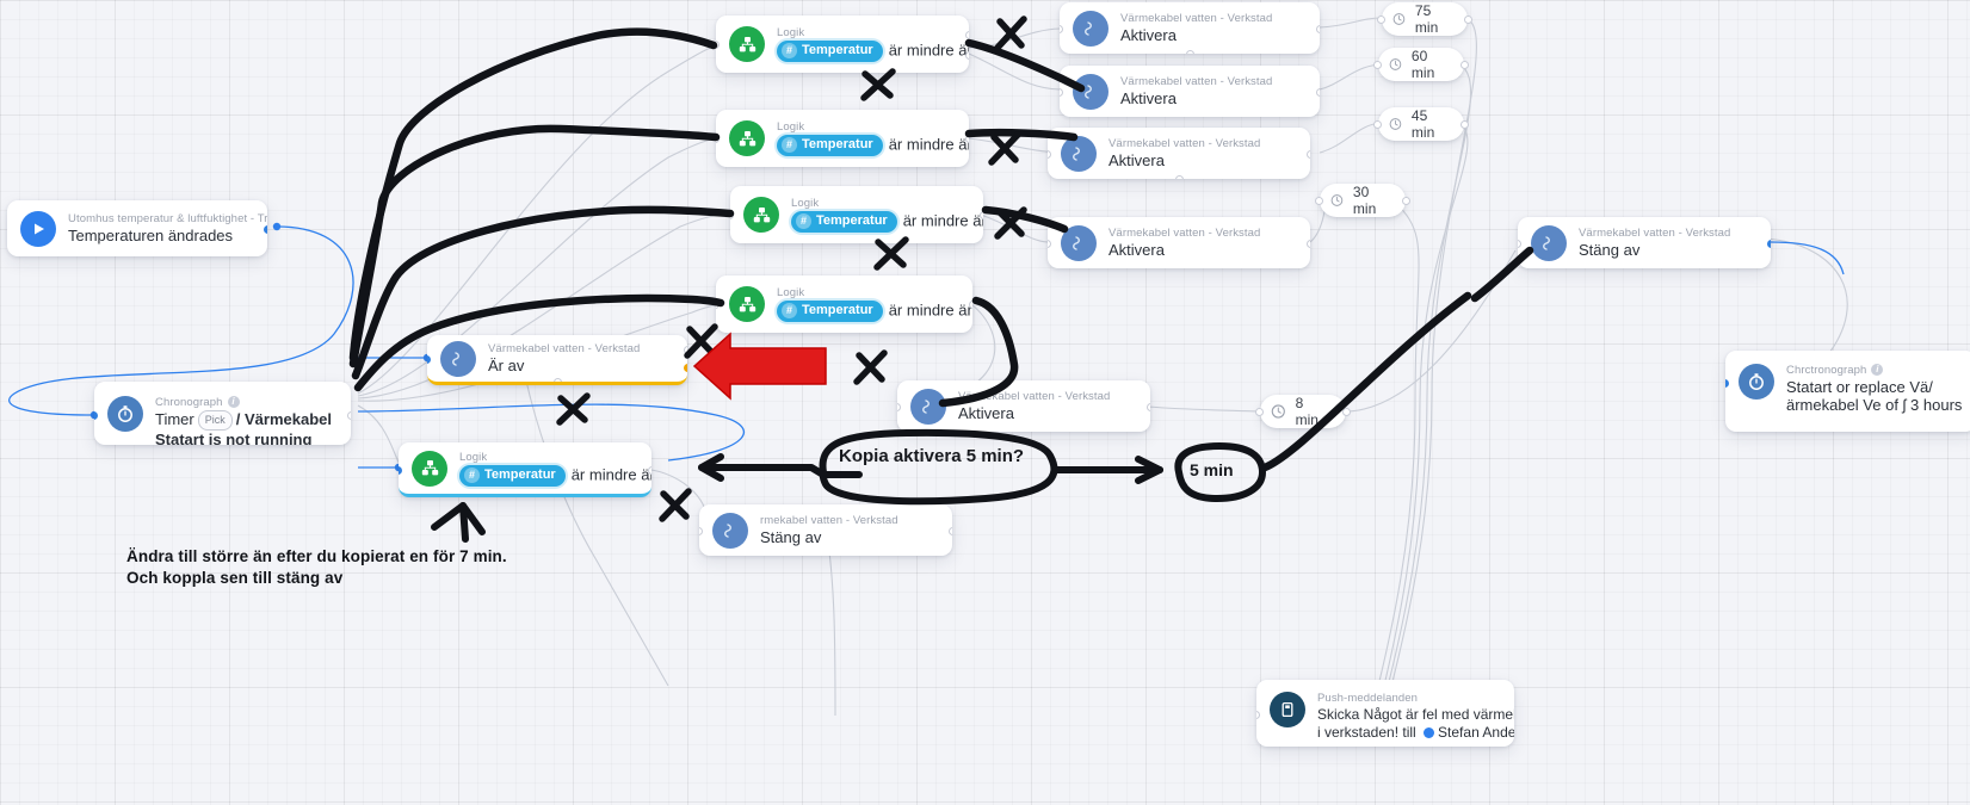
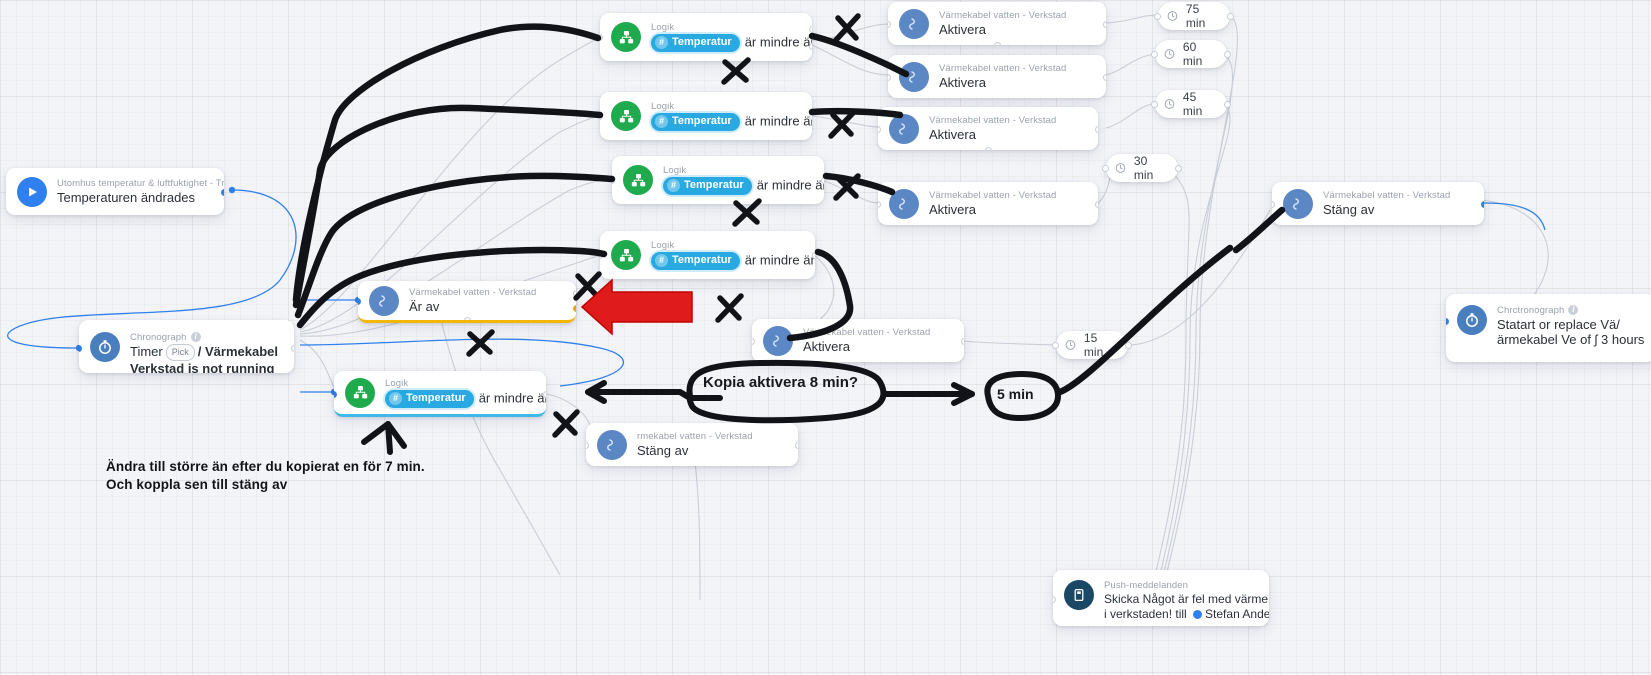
  Utomhus temperatur & luftfuktighet - Tr
  Temperaturen ändrades
  Chronograph i
- Timer Pick / Värmekabel Statart is not running
+ Timer Pick / Värmekabel Verkstad is not running
  Logik
  #
  Temperatur
  Logik
  #
  Temperatur
  Logik
  #
  Temperatur
  Logik
  #
  Temperatur
  är mindre än
  Logik
  #
  Temperatur
  är mindre ä
  Värmekabel vatten - Verkstad
  Aktivera
  Värmekabel vatten - Verkstad
  Aktivera
  Värmekabel vatten - Verkstad
  Aktivera
  Värmekabel vatten - Verkstad
  Aktivera
  kabel vatten - Verkstad
  Aktivera
  Värmekabel vatten - Verkstad
  Är av
  rmekabel vatten - Verkstad
  Stäng av
  Värmekabel vatten - Verkstad
  Stäng av
  Chrctronograph i
  Statart or replace Vä/ärmekabel Ve of ʃ 3 hours
  Push-meddelanden
  Skicka Något är fel med vär
  i verkstaden! till Stefan Ande
  75 min
  60 min
  45 min
  30 min
- 8 min
+ 15 min
- Kopia aktivera 5 min?
+ Kopia aktivera 8 min?
  5 min
  Ändra till större än efter du kopierat en för 7 min.
  Och koppla sen till stäng av
